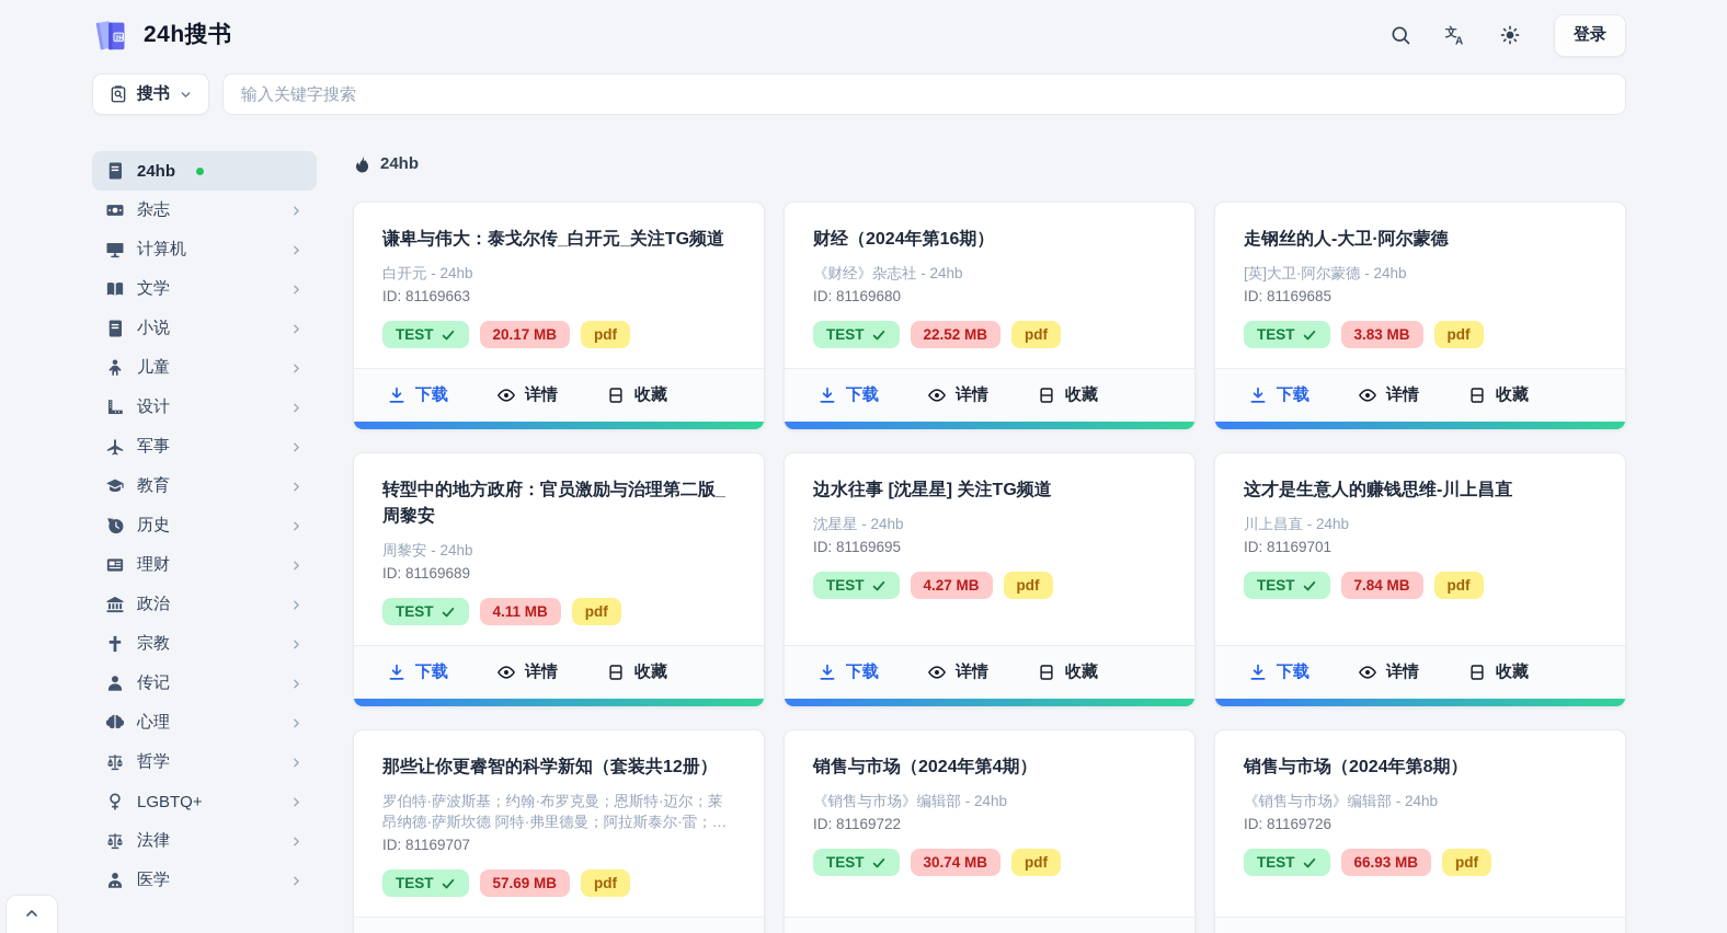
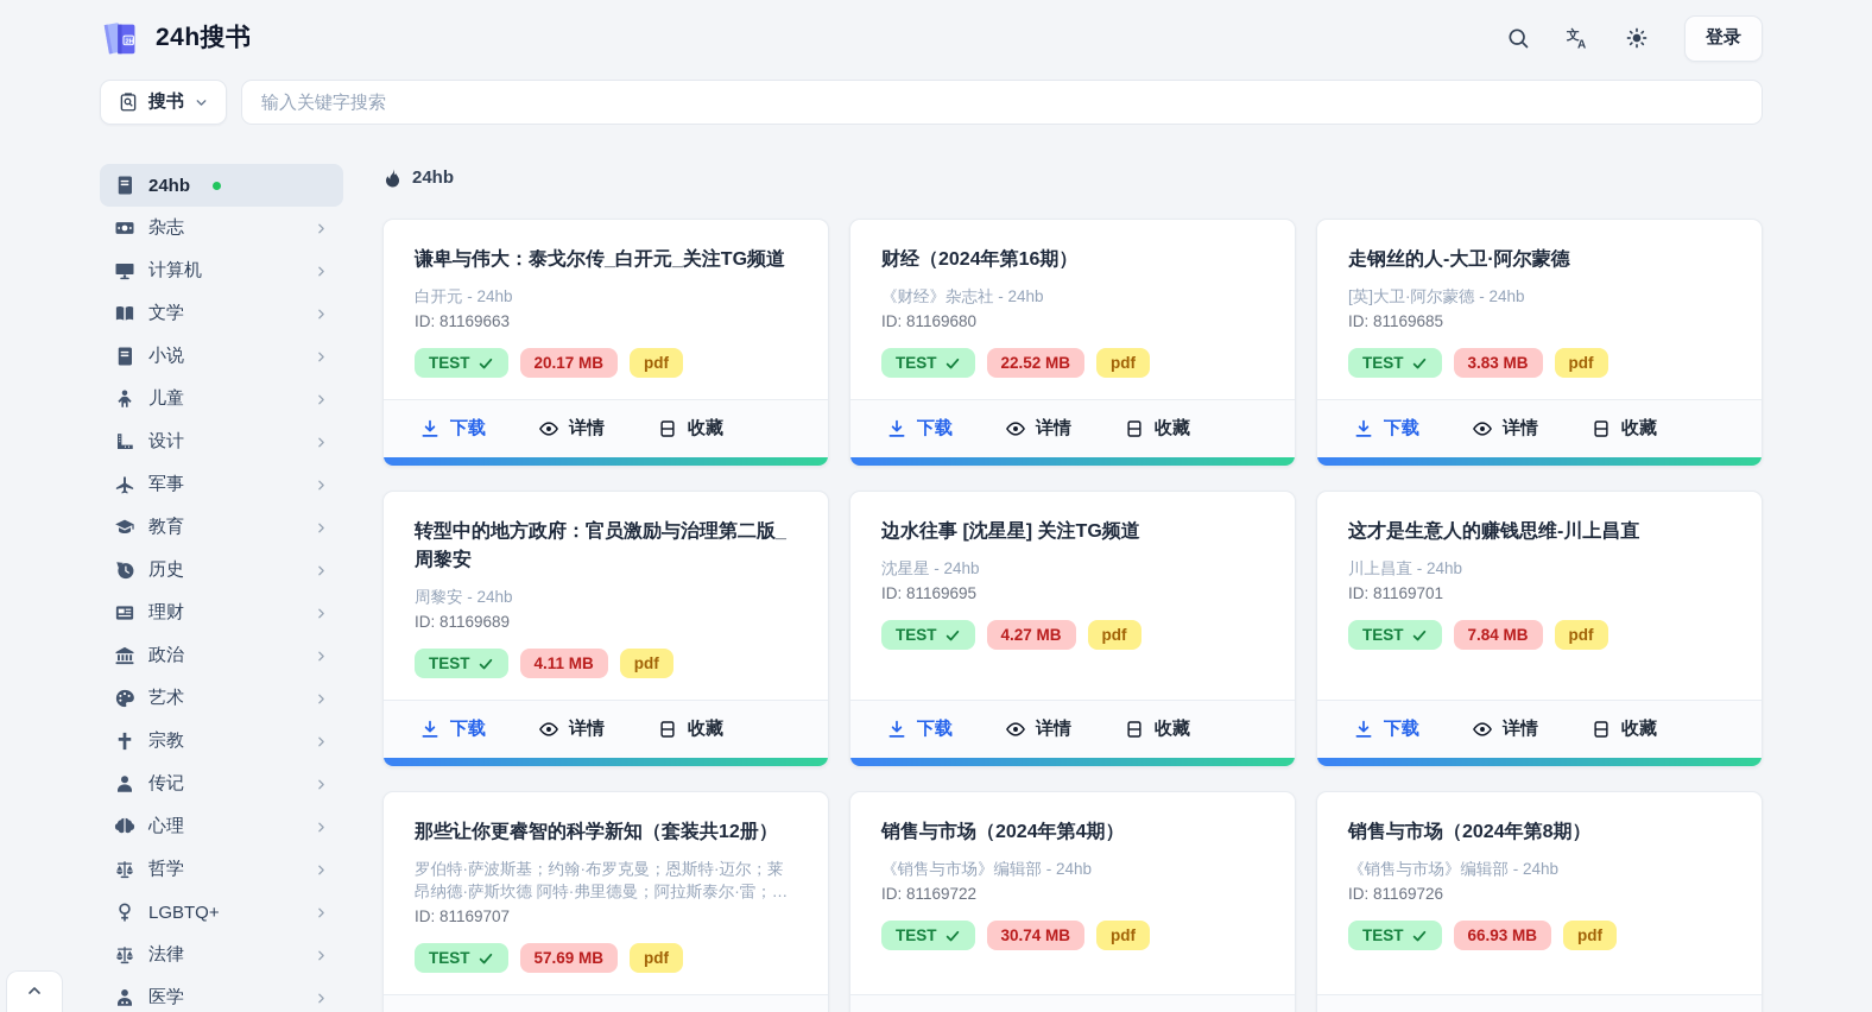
  24h搜书
  文
  A
  登录
  搜书
  输入关键字搜索
  24hb
  杂志
  计算机
  文学
  小说
  儿童
  设计
  军事
  教育
  历史
  理财
  政治
+ 艺术
  宗教
  传记
  心理
  哲学
  LGBTQ+
  法律
  医学
  24hb
  谦卑与伟大：泰戈尔传_白开元_关注TG频道
  白开元 - 24hb
  ID: 81169663
  TEST
  20.17 MB
  pdf
  下载
  详情
  收藏
  财经（2024年第16期）
  《财经》杂志社 - 24hb
  ID: 81169680
  TEST
  22.52 MB
  pdf
  下载
  详情
  收藏
  走钢丝的人-大卫·阿尔蒙德
  [英]大卫·阿尔蒙德 - 24hb
  ID: 81169685
  TEST
  3.83 MB
  pdf
  下载
  详情
  收藏
  转型中的地方政府：官员激励与治理第二版_周黎安
  周黎安 - 24hb
  ID: 81169689
  TEST
  4.11 MB
  pdf
  下载
  详情
  收藏
  边水往事 [沈星星] 关注TG频道
  沈星星 - 24hb
  ID: 81169695
  TEST
  4.27 MB
  pdf
  下载
  详情
  收藏
  这才是生意人的赚钱思维-川上昌直
  川上昌直 - 24hb
  ID: 81169701
  TEST
  7.84 MB
  pdf
  下载
  详情
  收藏
  那些让你更睿智的科学新知（套装共12册）
  罗伯特·萨波斯基；约翰·布罗克曼；恩斯特·迈尔；莱昂纳德·萨斯坎德 阿特·弗里德曼；阿拉斯泰尔·雷；贾
  ID: 81169707
  TEST
  57.69 MB
  pdf
  销售与市场（2024年第4期）
  《销售与市场》编辑部 - 24hb
  ID: 81169722
  TEST
  30.74 MB
  pdf
  销售与市场（2024年第8期）
  《销售与市场》编辑部 - 24hb
  ID: 81169726
  TEST
  66.93 MB
  pdf
